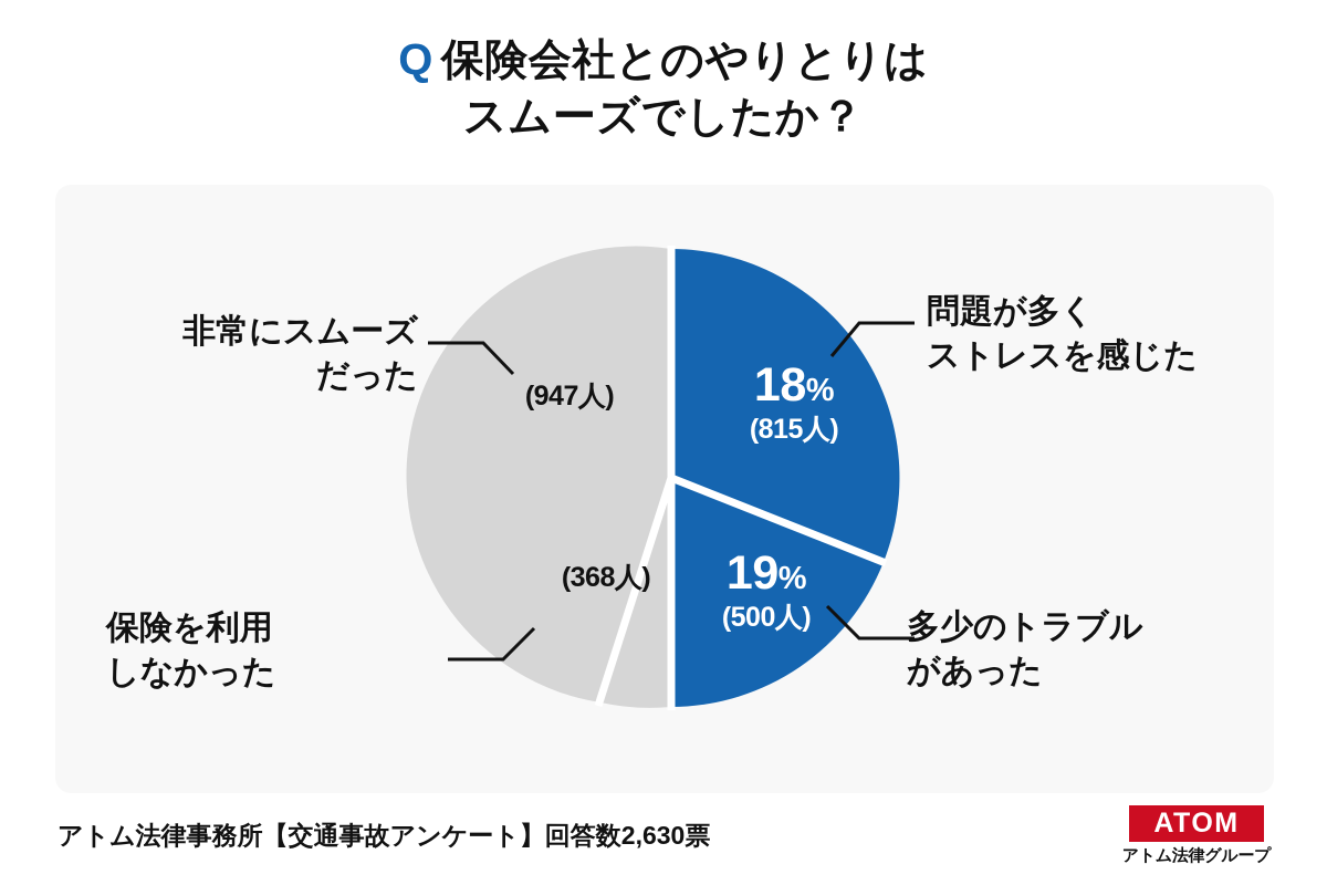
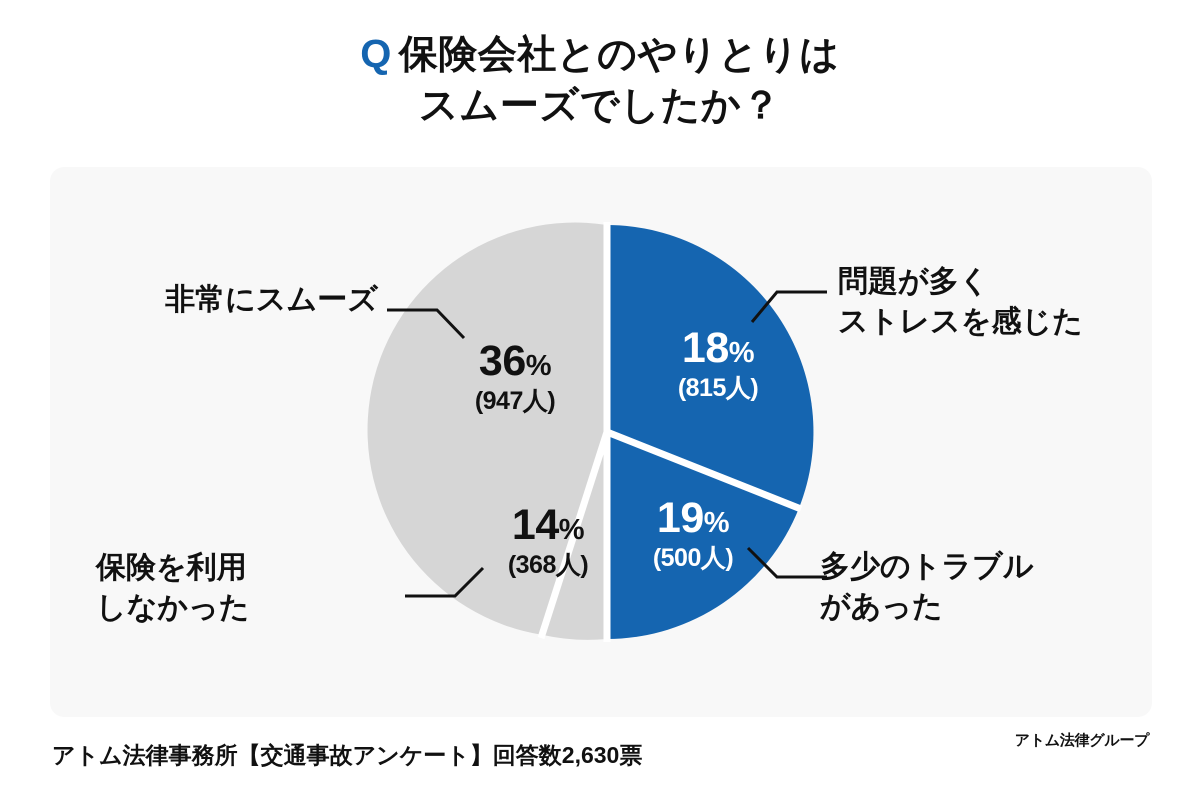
  Q 保険会社とのやりとりは
  スムーズでしたか？
  18%
  (815人)
  19%
  (500人)
+ 14%
  (368人)
+ 36%
  (947人)
  問題が多く
  ストレスを感じた
  多少のトラブル
  があった
  非常にスムーズ
- だった
  保険を利用
  しなかった
  アトム法律事務所【交通事故アンケート】回答数2,630票
- ATOM
  アトム法律グループ
